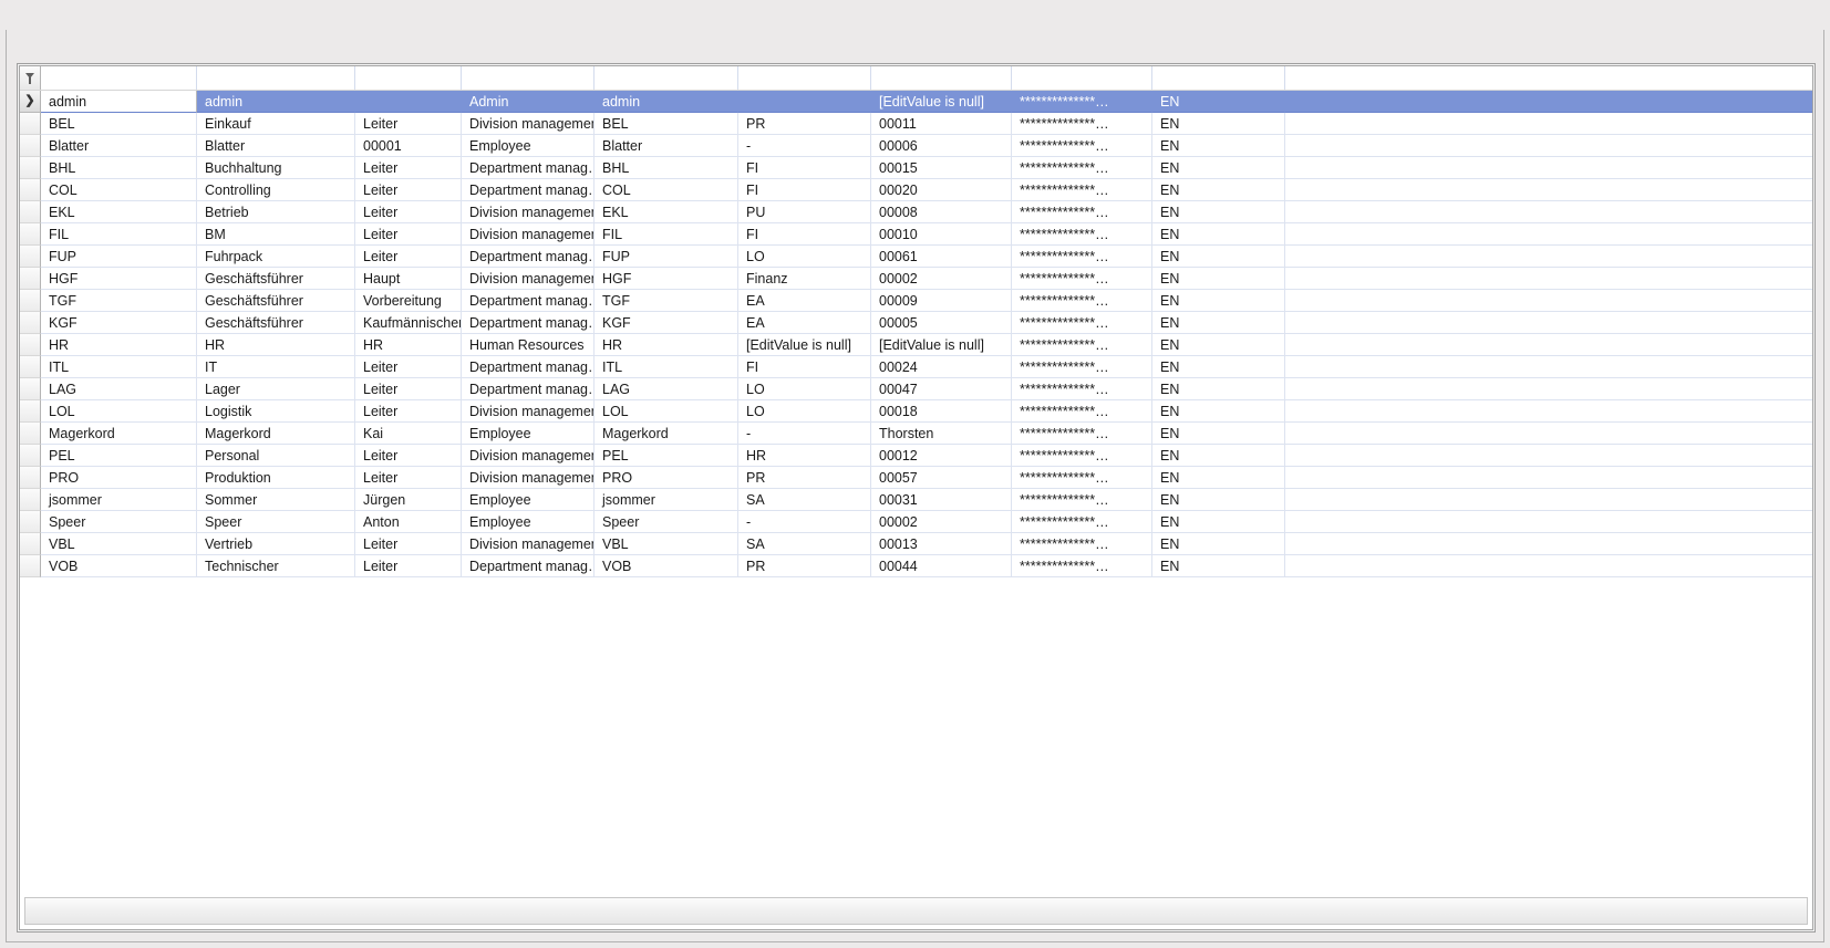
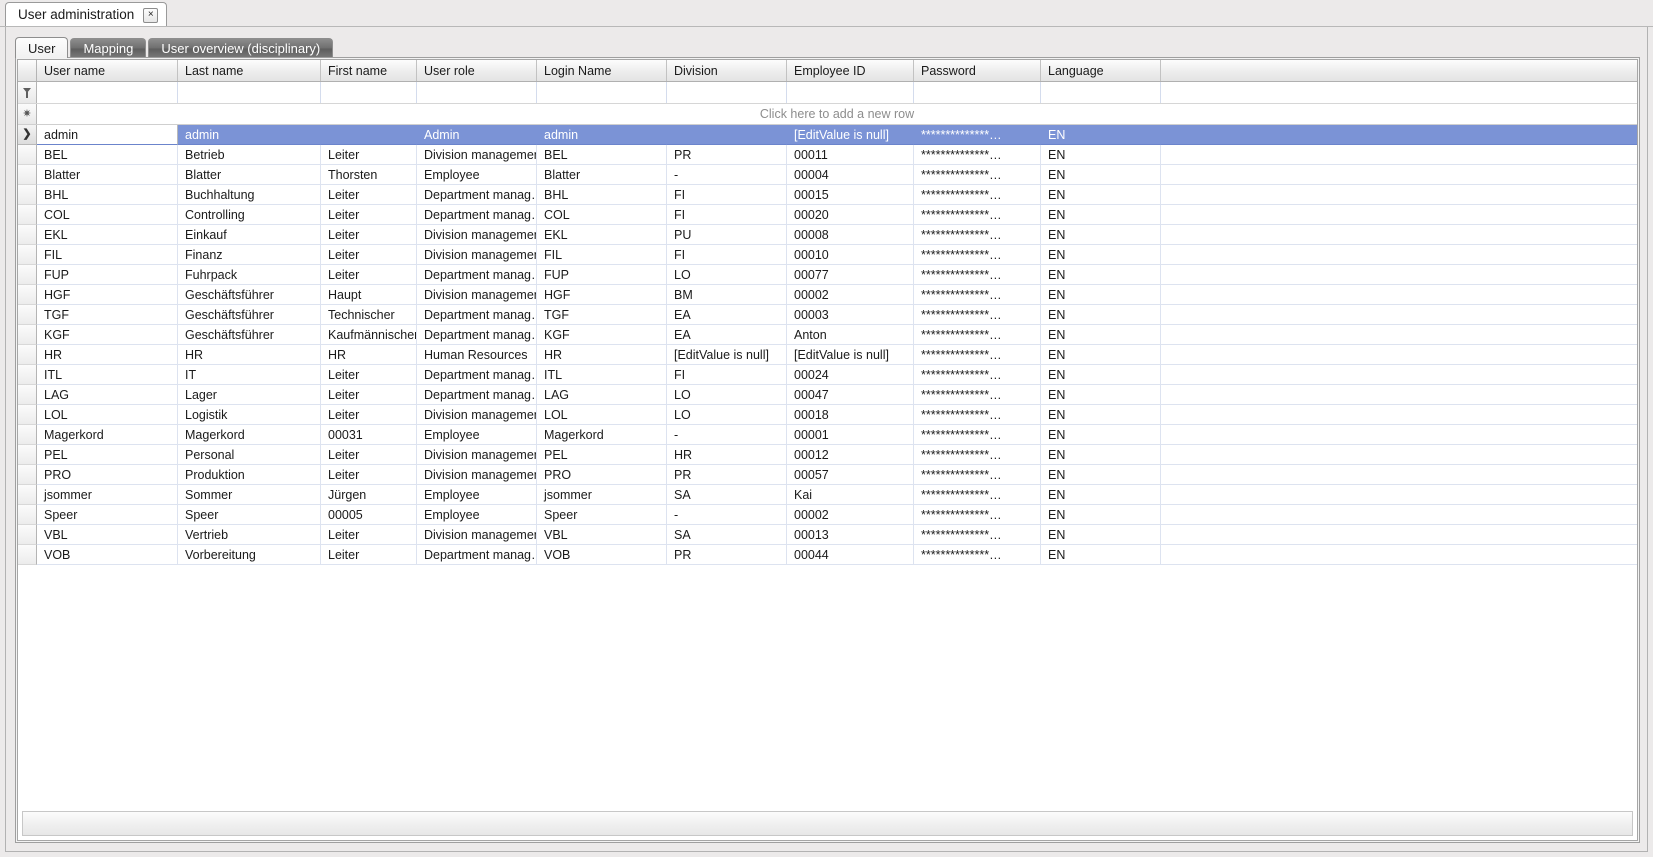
+ User administration
+ ×
+ User
+ Mapping
+ User overview (disciplinary)
+ User name
+ Last name
+ First name
+ User role
+ Login Name
+ Division
+ Employee ID
+ Password
+ Language
+ ✷
+ Click here to add a new row
  ❯
  admin
  admin
  Admin
  admin
  [EditValue is null]
  **************…
  EN
  BEL
- Einkauf
+ Betrieb
  Leiter
  Division manageme
  BEL
  PR
  00011
  **************…
  EN
  Blatter
  Blatter
- 00001
+ Thorsten
  Employee
  Blatter
  -
- 00006
+ 00004
  **************…
  EN
  BHL
  Buchhaltung
  Leiter
  Department manag
  BHL
  FI
  00015
  **************…
  EN
  COL
  Controlling
  Leiter
  Department manag
  COL
  FI
  00020
  **************…
  EN
  EKL
- Betrieb
+ Einkauf
  Leiter
  Division manageme
  EKL
  PU
  00008
  **************…
  EN
  FIL
- BM
+ Finanz
  Leiter
  Division manageme
  FIL
  FI
  00010
  **************…
  EN
  FUP
  Fuhrpack
  Leiter
  Department manag
  FUP
  LO
- 00061
+ 00077
  **************…
  EN
  HGF
  Geschäftsführer
  Haupt
  Division manageme
  HGF
- Finanz
+ BM
  00002
  **************…
  EN
  TGF
  Geschäftsführer
- Vorbereitung
+ Technischer
  Department manag
  TGF
  EA
- 00009
+ 00003
  **************…
  EN
  KGF
  Geschäftsführer
  Kaufmännischer
  Department manag
  KGF
  EA
- 00005
+ Anton
  **************…
  EN
  HR
  HR
  HR
  Human Resources
  HR
  [EditValue is null]
  [EditValue is null]
  **************…
  EN
  ITL
  IT
  Leiter
  Department manag
  ITL
  FI
  00024
  **************…
  EN
  LAG
  Lager
  Leiter
  Department manag
  LAG
  LO
  00047
  **************…
  EN
  LOL
  Logistik
  Leiter
  Division manageme
  LOL
  LO
  00018
  **************…
  EN
  Magerkord
  Magerkord
- Kai
+ 00031
  Employee
  Magerkord
  -
- Thorsten
+ 00001
  **************…
  EN
  PEL
  Personal
  Leiter
  Division manageme
  PEL
  HR
  00012
  **************…
  EN
  PRO
  Produktion
  Leiter
  Division manageme
  PRO
  PR
  00057
  **************…
  EN
  jsommer
  Sommer
  Jürgen
  Employee
  jsommer
  SA
- 00031
+ Kai
  **************…
  EN
  Speer
  Speer
- Anton
+ 00005
  Employee
  Speer
  -
  00002
  **************…
  EN
  VBL
  Vertrieb
  Leiter
  Division manageme
  VBL
  SA
  00013
  **************…
  EN
  VOB
- Technischer
+ Vorbereitung
  Leiter
  Department manag
  VOB
  PR
  00044
  **************…
  EN
